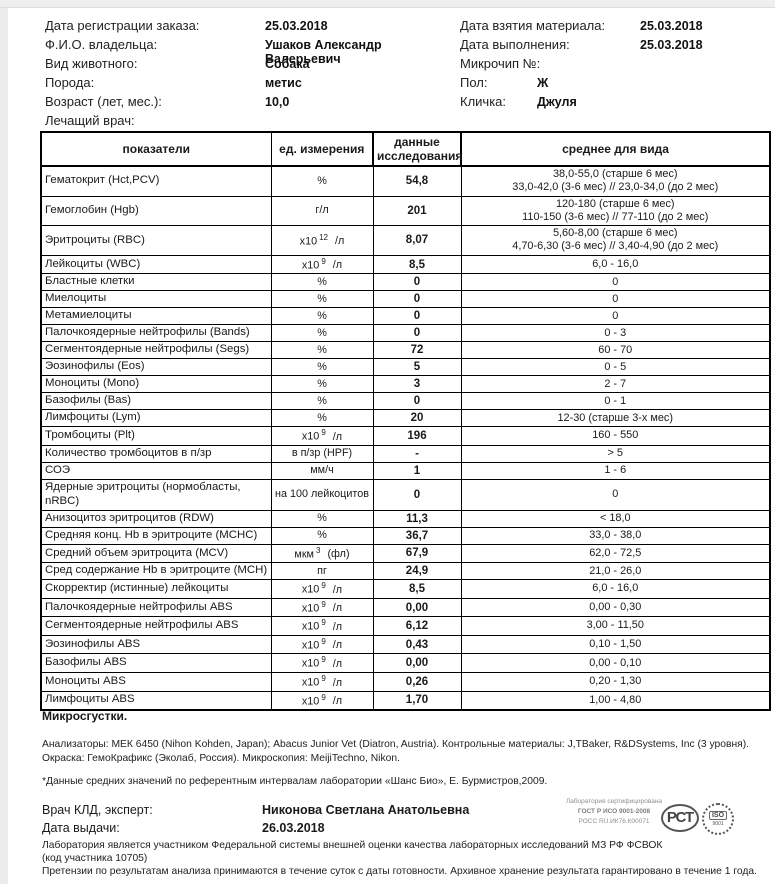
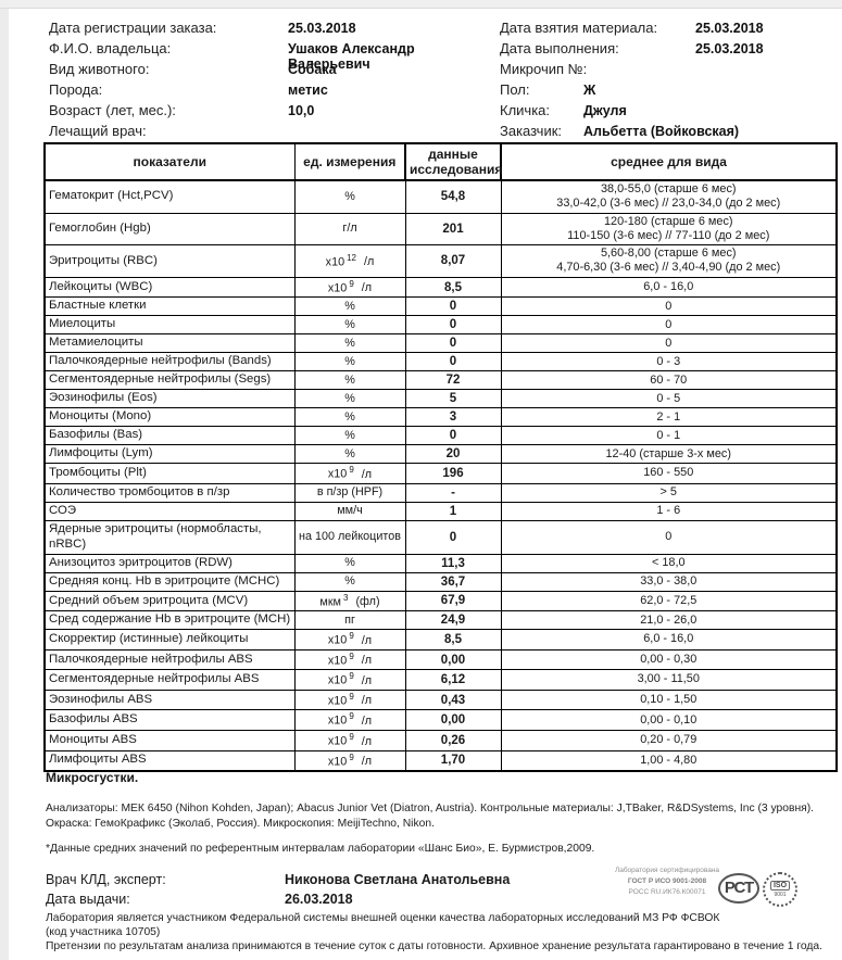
  Дата регистрации заказа:
  25.03.2018
  Ф.И.О. владельца:
  Ушаков Александр Валерьевич
  Вид животного:
  Собака
  Порода:
  метис
  Возраст (лет, мес.):
  10,0
  Лечащий врач:
  Дата взятия материала:
  25.03.2018
  Дата выполнения:
  25.03.2018
  Микрочип №:
  Пол:
  Ж
  Кличка:
  Джуля
+ Заказчик:
+ Альбетта (Войковская)
  показатели	ед. измерения	данные исследования	среднее для вида
  Гематокрит (Hct,PCV)	%	54,8	38,0-55,0 (старше 6 мес)33,0-42,0 (3-6 мес) // 23,0-34,0 (до 2 мес)
  Гемоглобин (Hgb)	г/л	201	120-180 (старше 6 мес)110-150 (3-6 мес) // 77-110 (до 2 мес)
  Эритроциты (RBC)	x10 12 /л	8,07	5,60-8,00 (старше 6 мес)4,70-6,30 (3-6 мес) // 3,40-4,90 (до 2 мес)
  Лейкоциты (WBC)	x10 9 /л	8,5	6,0 - 16,0
  Бластные клетки	%	0	0
  Миелоциты	%	0	0
  Метамиелоциты	%	0	0
  Палочкоядерные нейтрофилы (Bands)	%	0	0 - 3
  Сегментоядерные нейтрофилы (Segs)	%	72	60 - 70
  Эозинофилы (Eos)	%	5	0 - 5
- Моноциты (Mono)	%	3	2 - 7
+ Моноциты (Mono)	%	3	2 - 1
  Базофилы (Bas)	%	0	0 - 1
- Лимфоциты (Lym)	%	20	12-30 (старше 3-х мес)
+ Лимфоциты (Lym)	%	20	12-40 (старше 3-х мес)
  Тромбоциты (Plt)	x10 9 /л	196	160 - 550
  Количество тромбоцитов в п/зр	в п/зр (HPF)	-	> 5
  СОЭ	мм/ч	1	1 - 6
  Ядерные эритроциты (нормобласты, nRBC)	на 100 лейкоцитов	0	0
  Анизоцитоз эритроцитов (RDW)	%	11,3	< 18,0
  Средняя конц. Hb в эритроците (MCHC)	%	36,7	33,0 - 38,0
  Средний объем эритроцита (MCV)	мкм 3 (фл)	67,9	62,0 - 72,5
  Сред содержание Hb в эритроците (МСН)	пг	24,9	21,0 - 26,0
  Скорректир (истинные) лейкоциты	x10 9 /л	8,5	6,0 - 16,0
  Палочкоядерные нейтрофилы ABS	x10 9 /л	0,00	0,00 - 0,30
  Сегментоядерные нейтрофилы ABS	x10 9 /л	6,12	3,00 - 11,50
  Эозинофилы ABS	x10 9 /л	0,43	0,10 - 1,50
  Базофилы ABS	x10 9 /л	0,00	0,00 - 0,10
- Моноциты ABS	x10 9 /л	0,26	0,20 - 1,30
+ Моноциты ABS	x10 9 /л	0,26	0,20 - 0,79
  Лимфоциты ABS	x10 9 /л	1,70	1,00 - 4,80
  Микросгустки.
  Анализаторы: МЕК 6450 (Nihon Kohden, Japan); Abacus Junior Vet (Diatron, Austria). Контрольные материалы: J,TBaker, R&DSystems, Inc (3 уровня). Окраска: ГемоКрафикс (Эколаб, Россия). Микроскопия: MeijiTechno, Nikon.
  *Данные средних значений по референтным интервалам лаборатории «Шанс Био», Е. Бурмистров,2009.
  Врач КЛД, эксперт:
  Никонова Светлана Анатольевна
  Дата выдачи:
  26.03.2018
  РСТ
  Лаборатория является участником Федеральной системы внешней оценки качества лабораторных исследований МЗ РФ ФСВОК
  (код участника 10705)
  Претензии по результатам анализа принимаются в течение суток с даты готовности. Архивное хранение результата гарантировано в течение 1 года.
